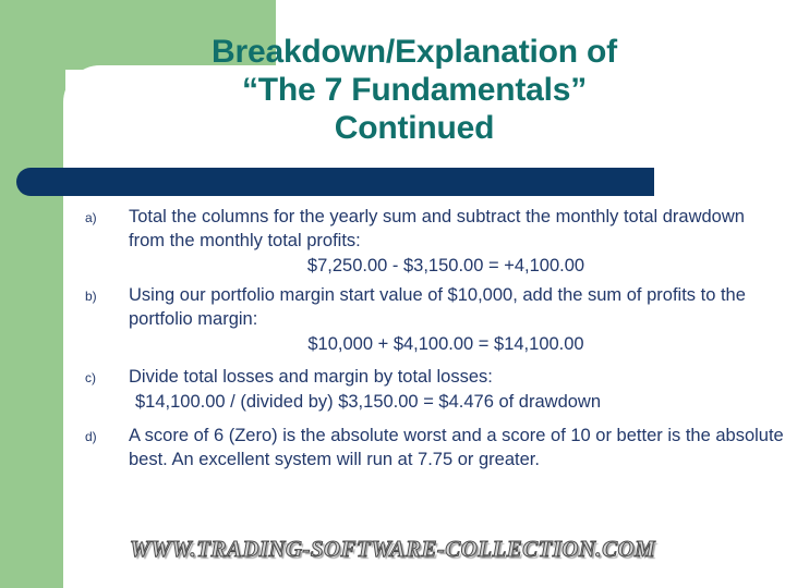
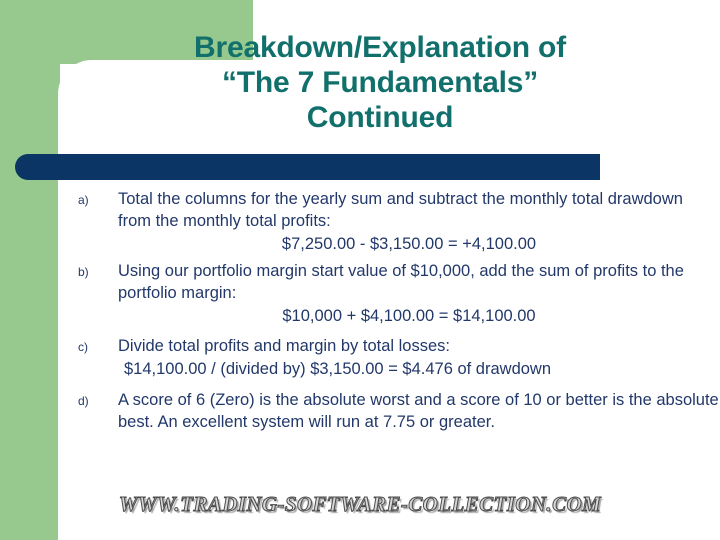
  Breakdown/Explanation of
  “The 7 Fundamentals”
  Continued
  a)
  Total the columns for the yearly sum and subtract the monthly total drawdown from the monthly total profits:
  $7,250.00 - $3,150.00 = +4,100.00
  b)
  Using our portfolio margin start value of $10,000, add the sum of profits to the portfolio margin:
  $10,000 + $4,100.00 = $14,100.00
  c)
- Divide total losses and margin by total losses:
+ Divide total profits and margin by total losses:
  $14,100.00 / (divided by) $3,150.00 = $4.476 of drawdown
  d)
  A score of 6 (Zero) is the absolute worst and a score of 10 or better is the absolute best. An excellent system will run at 7.75 or greater.
  WWW.TRADING-SOFTWARE-COLLECTION.COM
